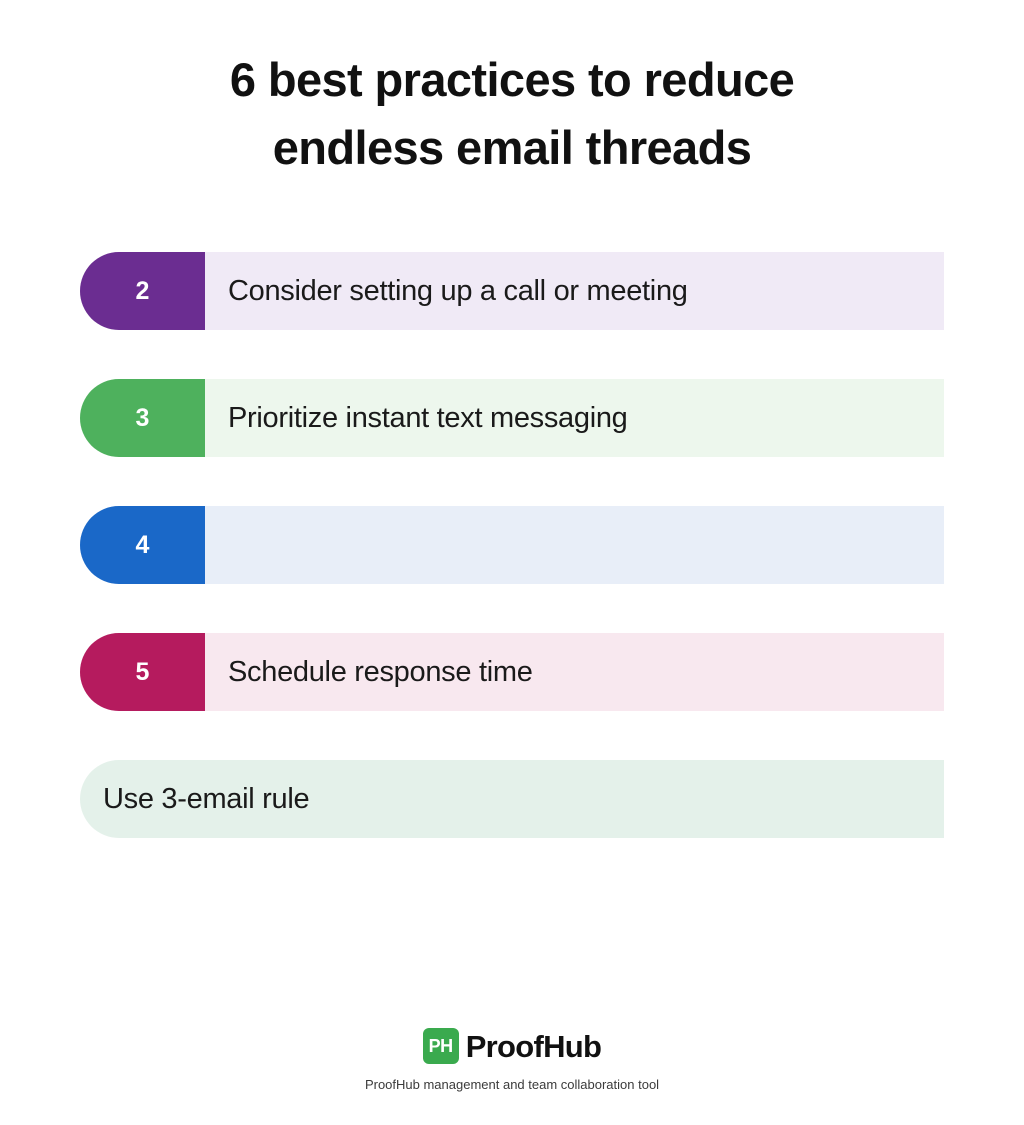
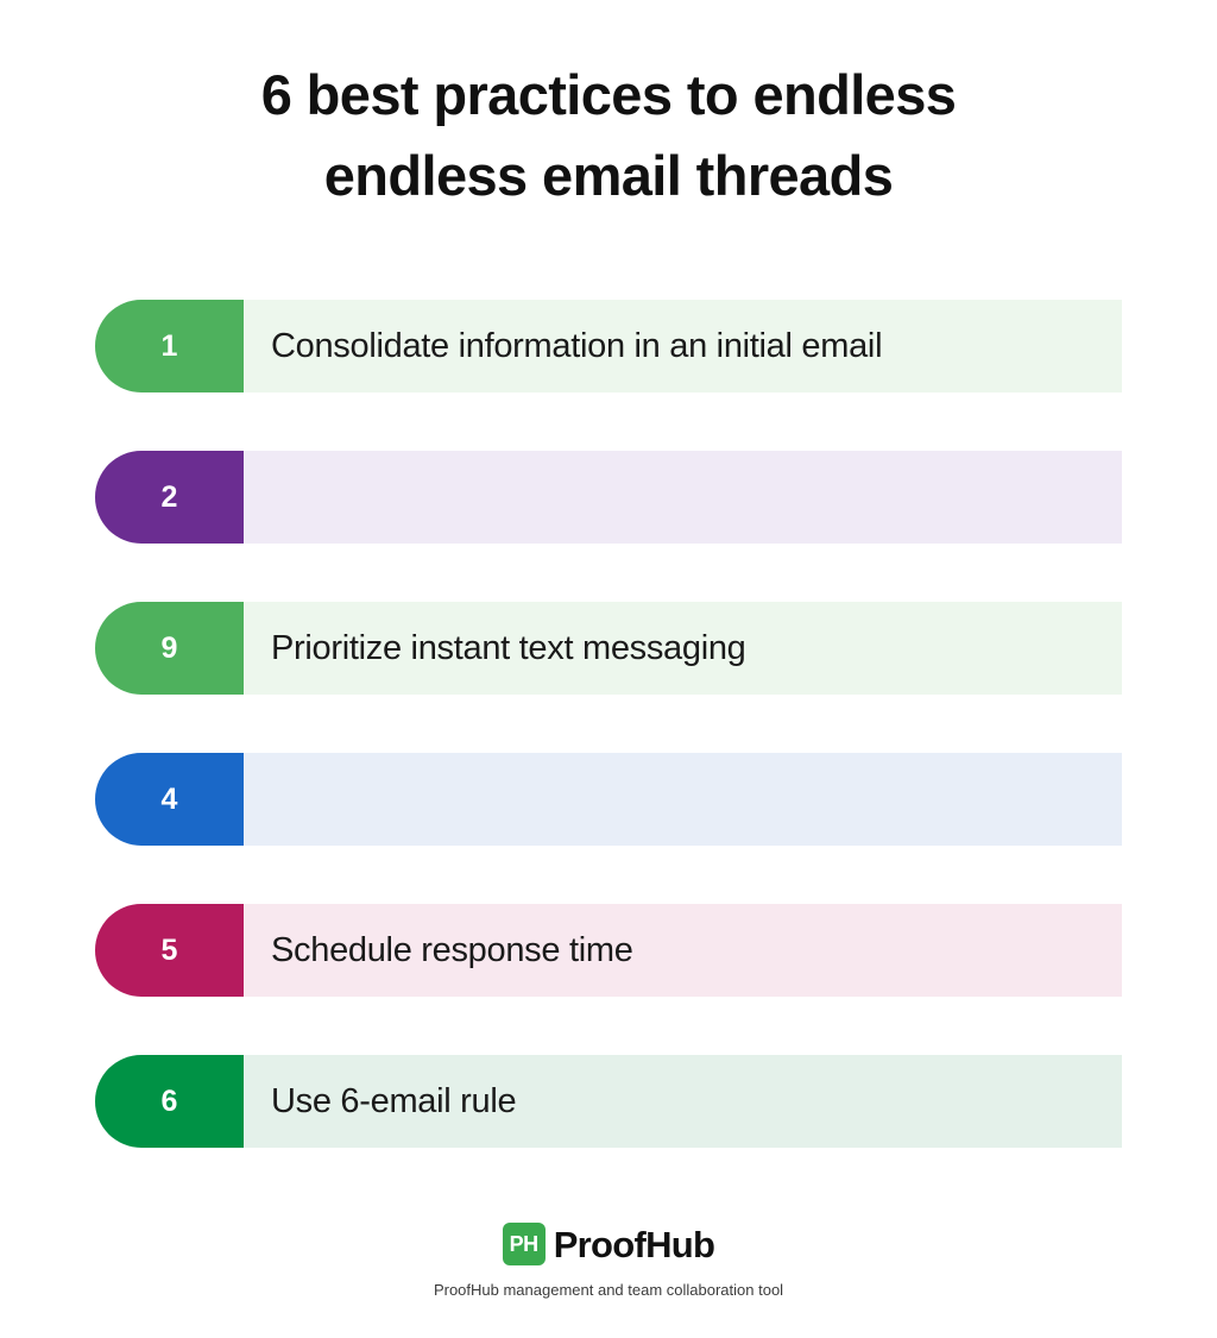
- 6 best practices to reduce
+ 6 best practices to endless
  endless email threads
+ 1
+ Consolidate information in an initial email
  2
- Consider setting up a call or meeting
- 3
+ 9
  Prioritize instant text messaging
  4
  5
  Schedule response time
+ 6
- Use 3-email rule
+ Use 6-email rule
  PH
  ProofHub
  ProofHub management and team collaboration tool
